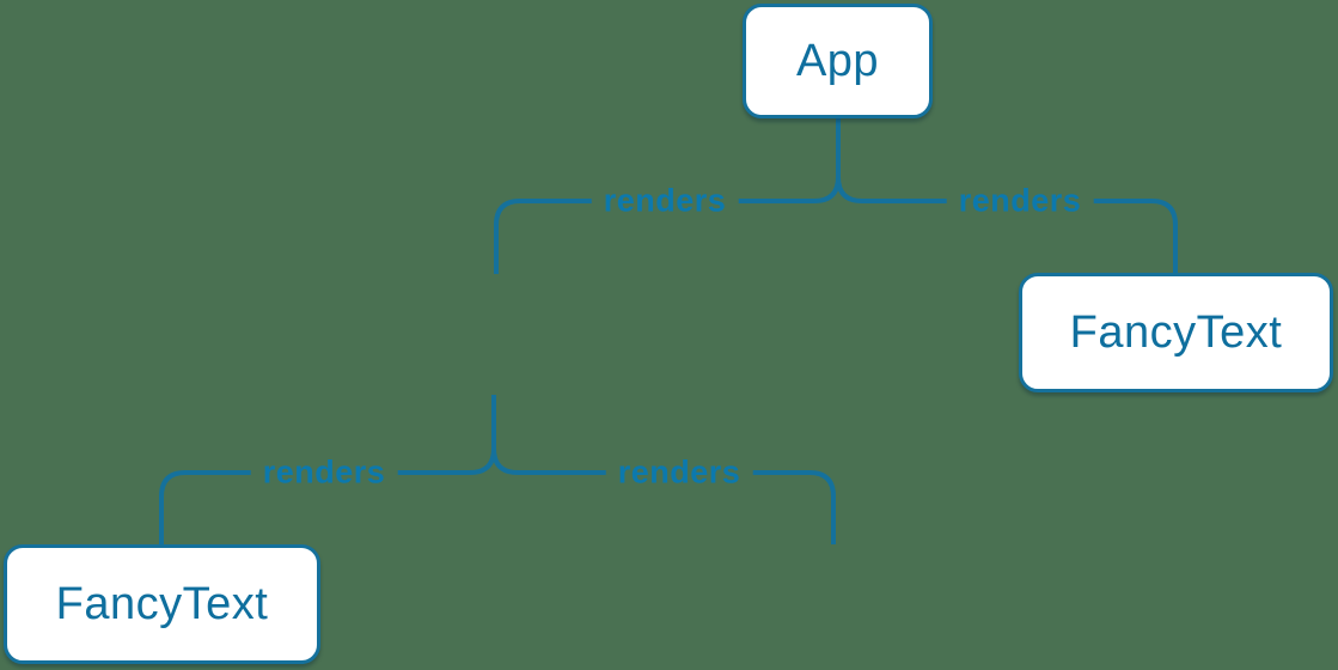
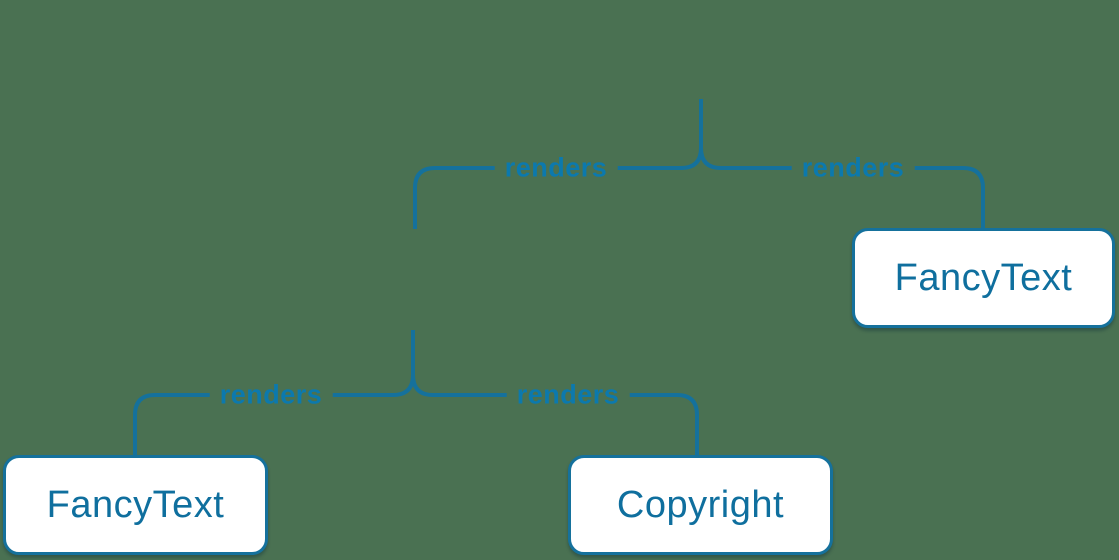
  renders
  renders
  renders
  renders
- App
  FancyText
  FancyText
+ Copyright
